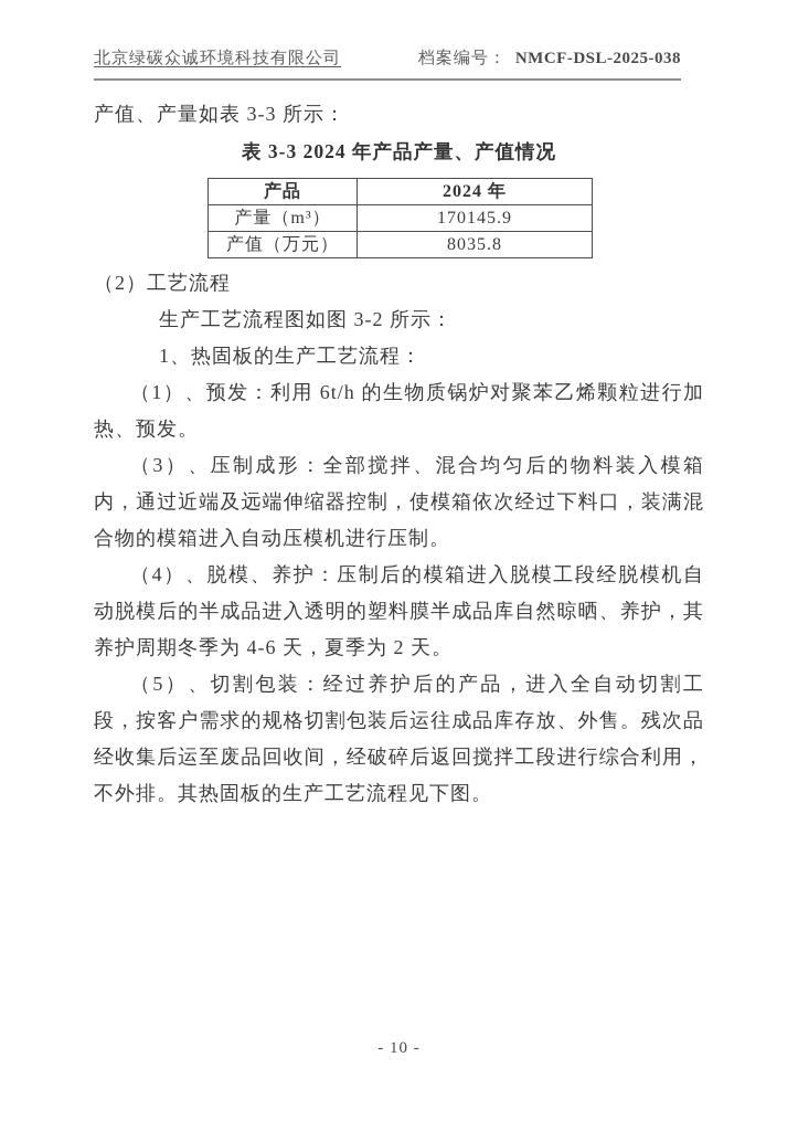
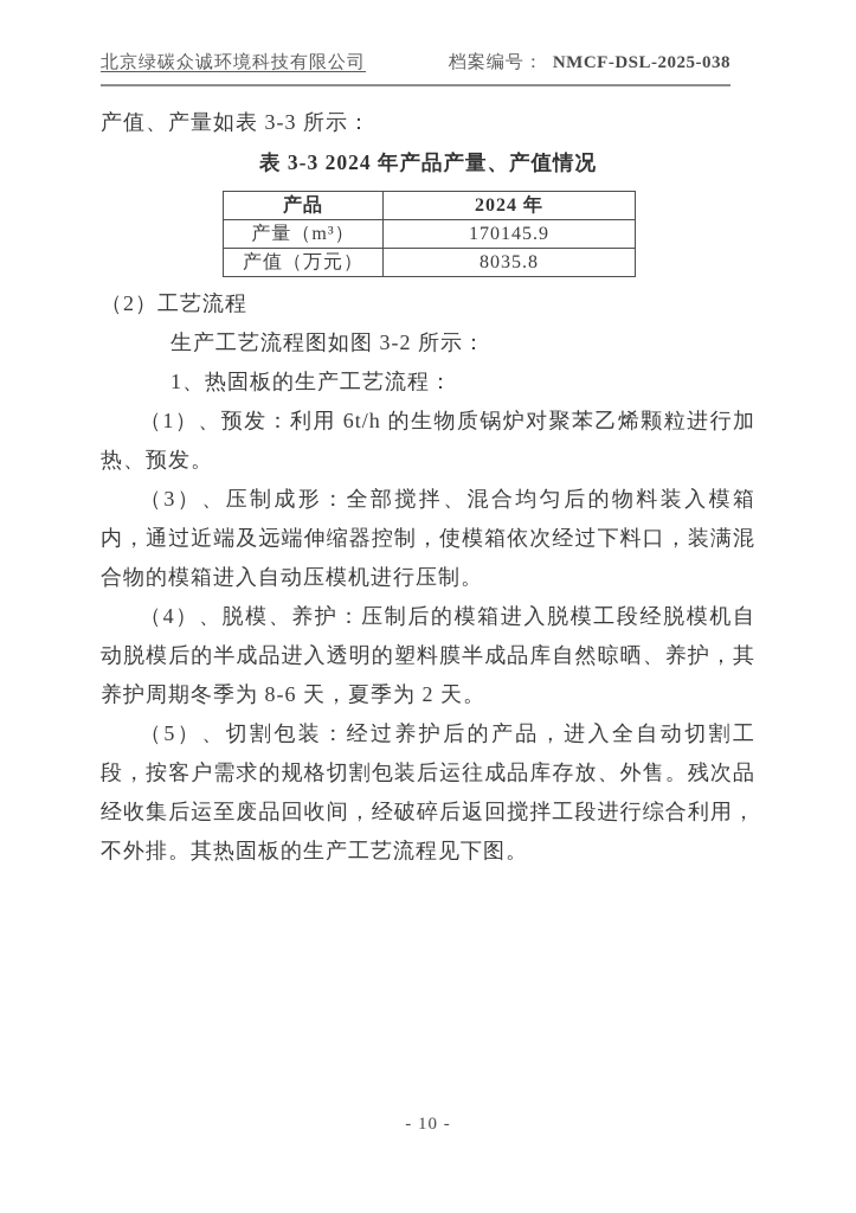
  北京绿碳众诚环境科技有限公司
  档案编号： NMCF-DSL-2025-038
  产值、产量如表 3-3 所示：
  表 3-3 2024 年产品产量、产值情况
  产品	2024 年
  产量（m³）	170145.9
  产值（万元）	8035.8
  （2）工艺流程
  生产工艺流程图如图 3-2 所示：
  1、热固板的生产工艺流程：
  （1）、预发：利用 6t/h 的生物质锅炉对聚苯乙烯颗粒进行加热、预发。
  （3）、压制成形：全部搅拌、混合均匀后的物料装入模箱内，通过近端及远端伸缩器控制，使模箱依次经过下料口，装满混合物的模箱进入自动压模机进行压制。
- （4）、脱模、养护：压制后的模箱进入脱模工段经脱模机自动脱模后的半成品进入透明的塑料膜半成品库自然晾晒、养护，其养护周期冬季为 4-6 天，夏季为 2 天。
+ （4）、脱模、养护：压制后的模箱进入脱模工段经脱模机自动脱模后的半成品进入透明的塑料膜半成品库自然晾晒、养护，其养护周期冬季为 8-6 天，夏季为 2 天。
  （5）、切割包装：经过养护后的产品，进入全自动切割工段，按客户需求的规格切割包装后运往成品库存放、外售。残次品经收集后运至废品回收间，经破碎后返回搅拌工段进行综合利用，不外排。其热固板的生产工艺流程见下图。
  - 10 -
